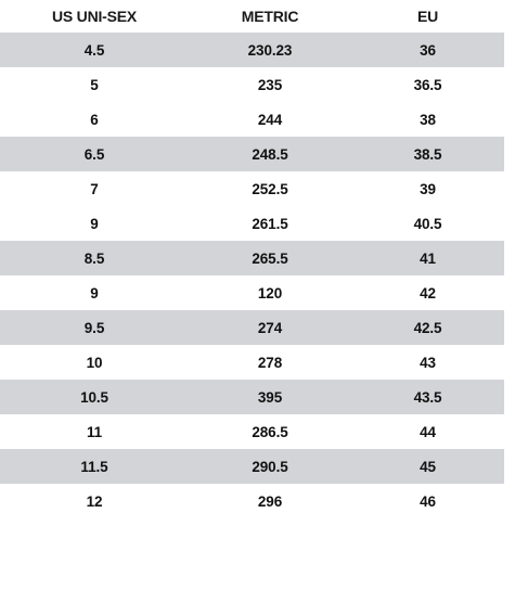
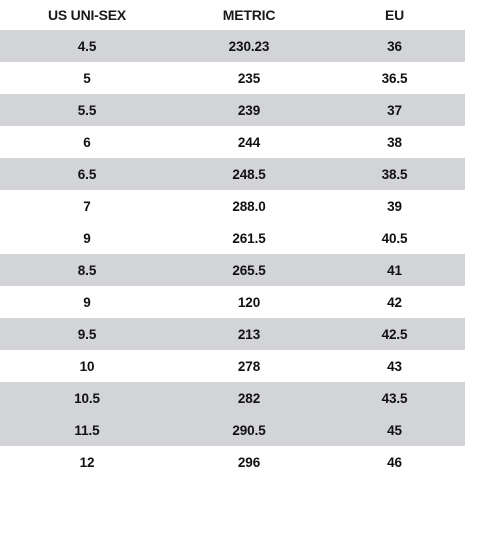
  US UNI-SEX	METRIC	EU
  4.5	230.23	36
  5	235	36.5
+ 5.5	239	37
  6	244	38
  6.5	248.5	38.5
- 7	252.5	39
+ 7	288.0	39
  9	261.5	40.5
  8.5	265.5	41
  9	120	42
- 9.5	274	42.5
+ 9.5	213	42.5
  10	278	43
- 10.5	395	43.5
+ 10.5	282	43.5
- 11	286.5	44
  11.5	290.5	45
  12	296	46
